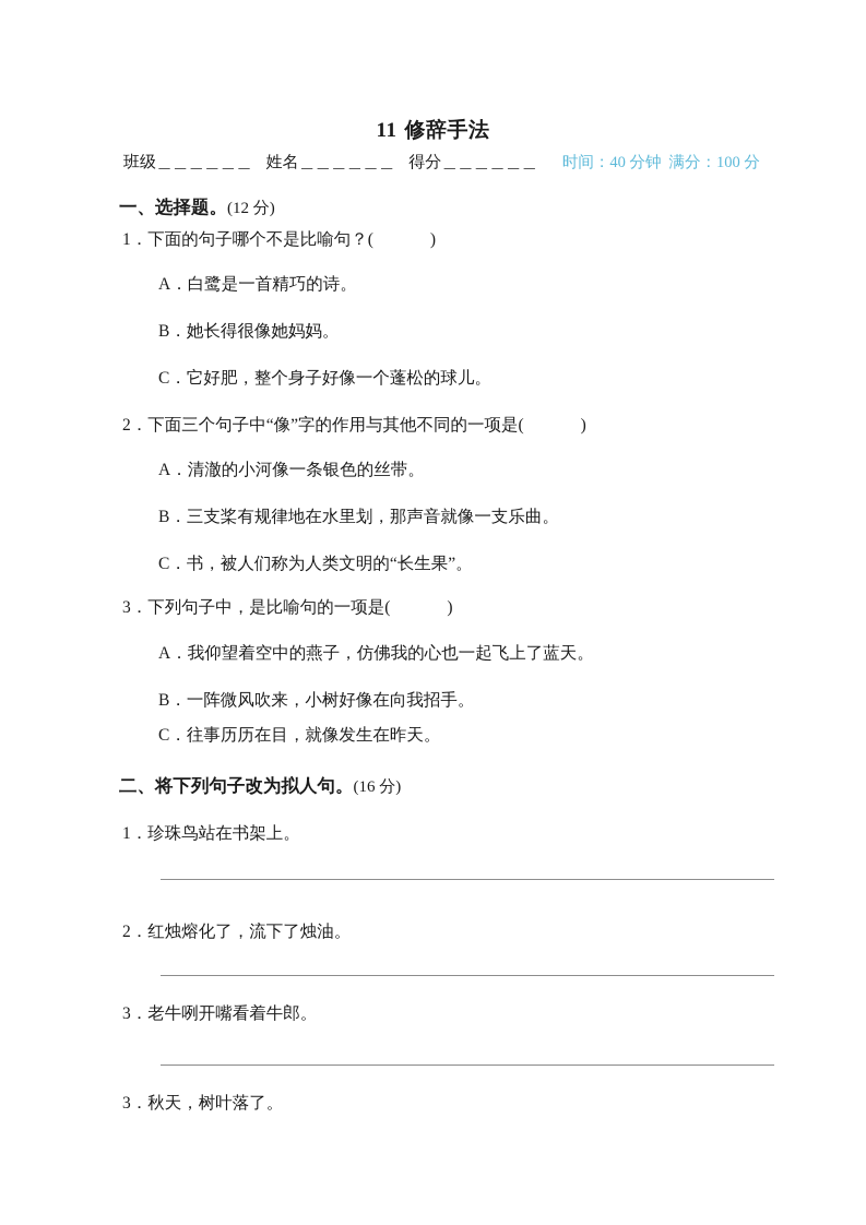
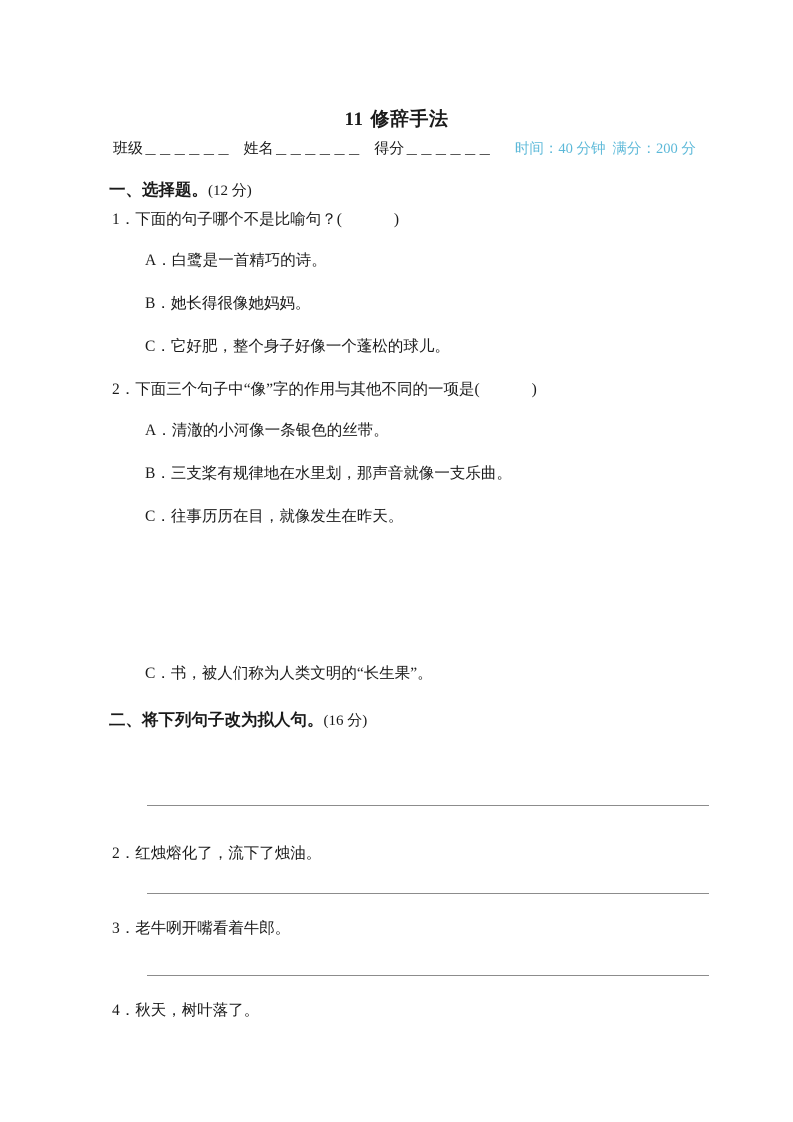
  11 修辞手法
- 班级＿＿＿＿＿＿ 姓名＿＿＿＿＿＿ 得分＿＿＿＿＿＿ 时间：40 分钟 满分：100 分
+ 班级＿＿＿＿＿＿ 姓名＿＿＿＿＿＿ 得分＿＿＿＿＿＿ 时间：40 分钟 满分：200 分
  一、选择题。(12 分)
  1．下面的句子哪个不是比喻句？( )
  A．白鹭是一首精巧的诗。
  B．她长得很像她妈妈。
  C．它好肥，整个身子好像一个蓬松的球儿。
  2．下面三个句子中“像”字的作用与其他不同的一项是( )
  A．清澈的小河像一条银色的丝带。
  B．三支桨有规律地在水里划，那声音就像一支乐曲。
- C．书，被人们称为人类文明的“长生果”。
+ C．往事历历在目，就像发生在昨天。
- 3．下列句子中，是比喻句的一项是( )
- A．我仰望着空中的燕子，仿佛我的心也一起飞上了蓝天。
- B．一阵微风吹来，小树好像在向我招手。
- C．往事历历在目，就像发生在昨天。
+ C．书，被人们称为人类文明的“长生果”。
  二、将下列句子改为拟人句。(16 分)
- 1．珍珠鸟站在书架上。
  2．红烛熔化了，流下了烛油。
  3．老牛咧开嘴看着牛郎。
- 3．秋天，树叶落了。
+ 4．秋天，树叶落了。
